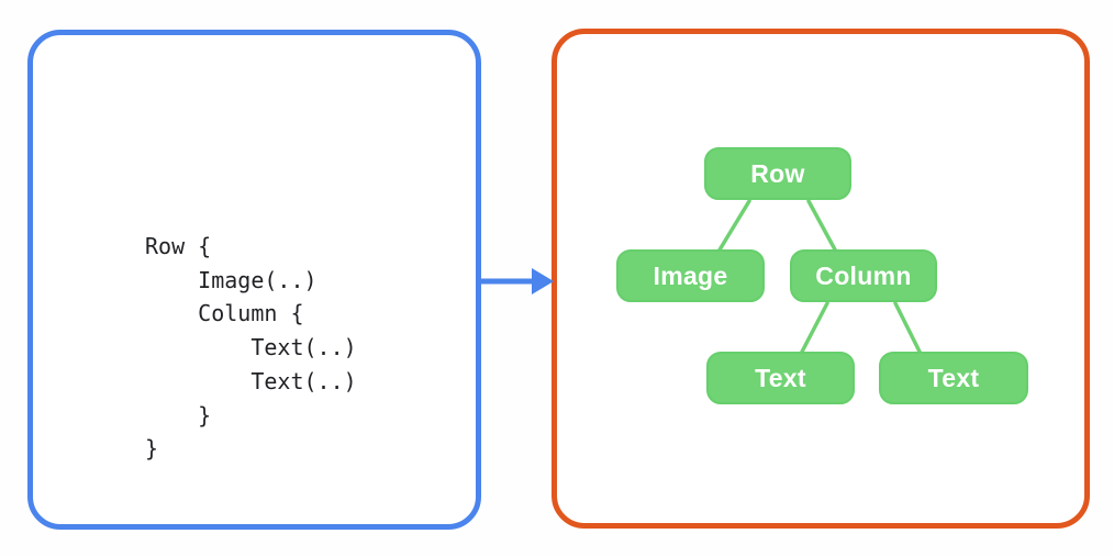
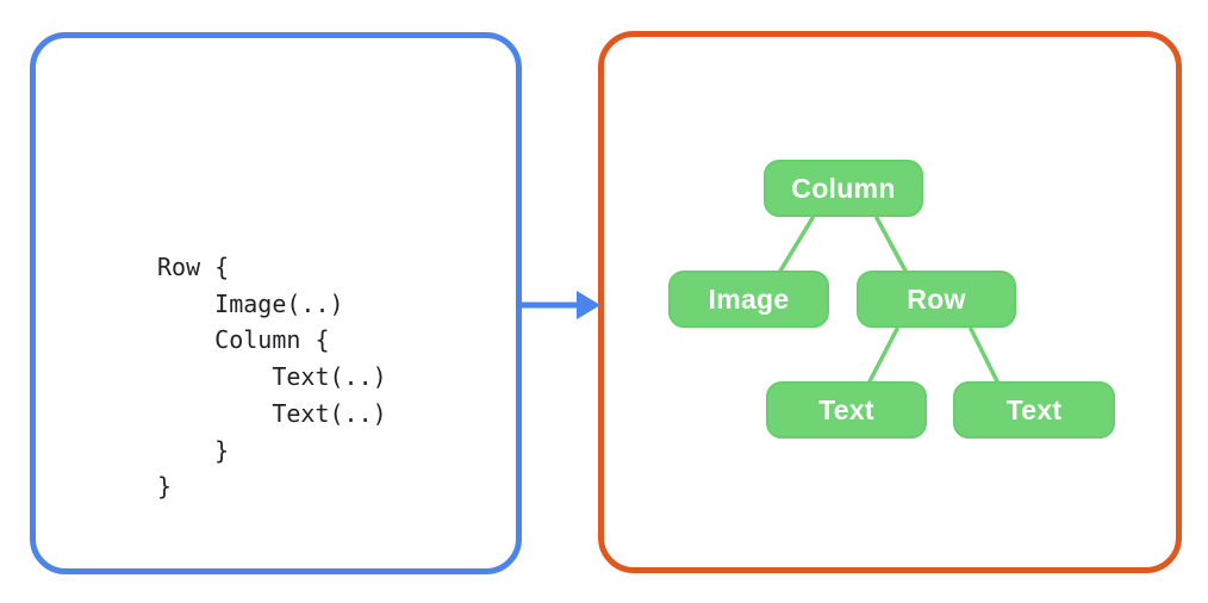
  Row {
  Image(..)
  Column {
  Text(..)
  Text(..)
  }
  }
- Row
+ Column
  Image
- Column
+ Row
  Text
  Text
